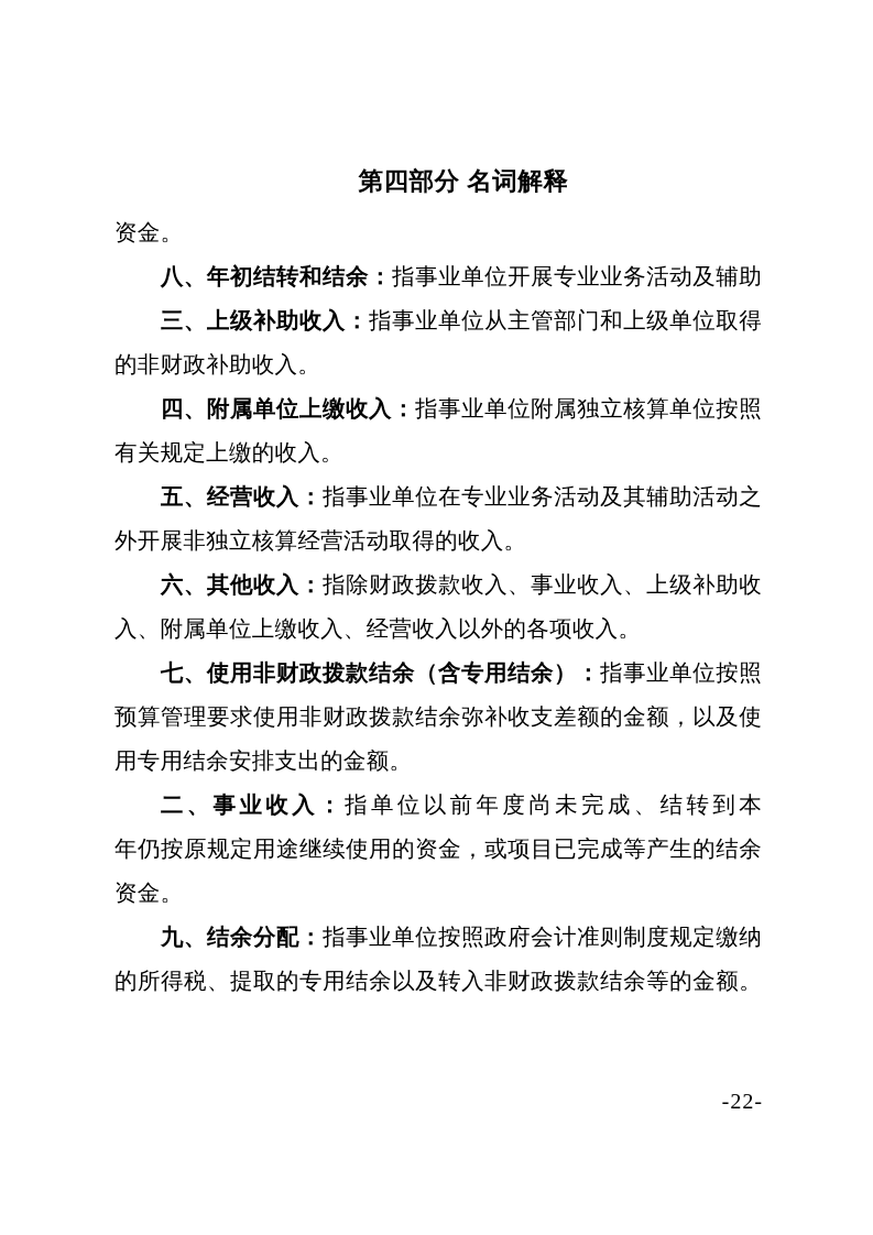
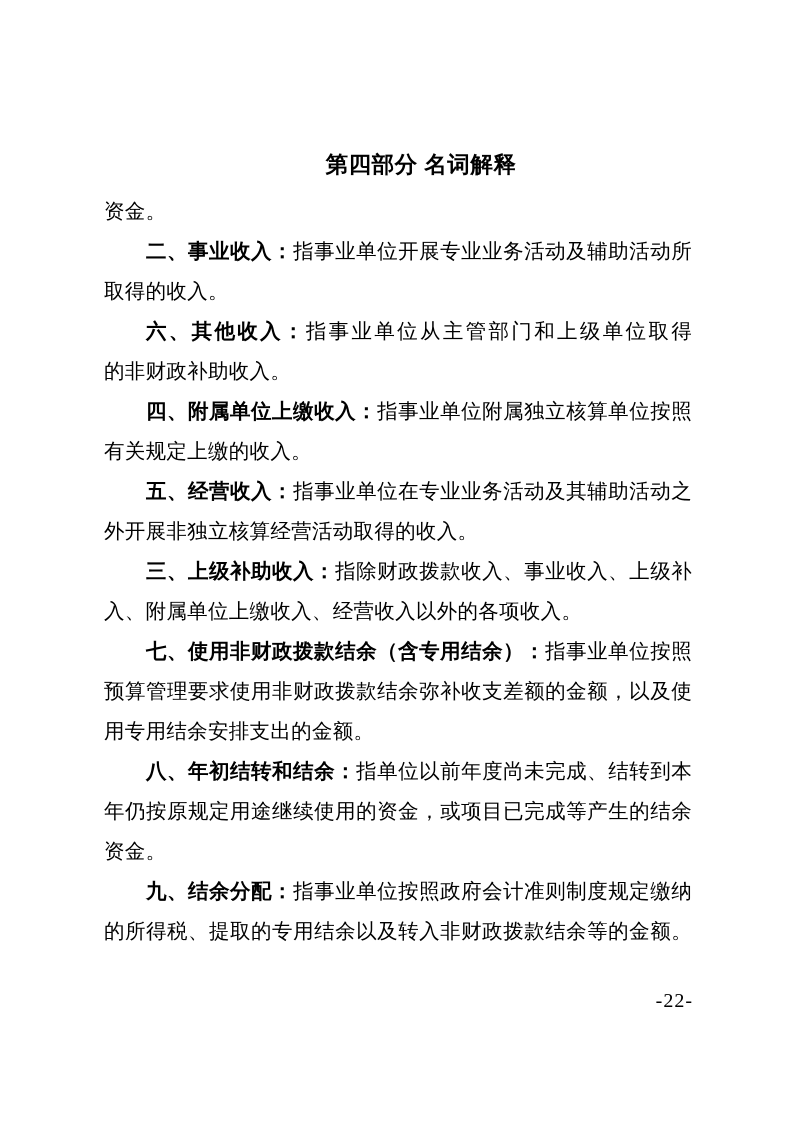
  第四部分 名词解释
  资金。
- 八、年初结转和结余：指事业单位开展专业业务活动及辅助
+ 二、事业收入：指事业单位开展专业业务活动及辅助活动所
+ 取得的收入。
- 三、上级补助收入：指事业单位从主管部门和上级单位取得
+ 六、其他收入：指事业单位从主管部门和上级单位取得
  的非财政补助收入。
  四、附属单位上缴收入：指事业单位附属独立核算单位按照
  有关规定上缴的收入。
  五、经营收入：指事业单位在专业业务活动及其辅助活动之
  外开展非独立核算经营活动取得的收入。
- 六、其他收入：指除财政拨款收入、事业收入、上级补助收
+ 三、上级补助收入：指除财政拨款收入、事业收入、上级补
  入、附属单位上缴收入、经营收入以外的各项收入。
  七、使用非财政拨款结余（含专用结余）：指事业单位按照
  预算管理要求使用非财政拨款结余弥补收支差额的金额，以及使
  用专用结余安排支出的金额。
- 二、事业收入：指单位以前年度尚未完成、结转到本
+ 八、年初结转和结余：指单位以前年度尚未完成、结转到本
  年仍按原规定用途继续使用的资金，或项目已完成等产生的结余
  资金。
  九、结余分配：指事业单位按照政府会计准则制度规定缴纳
  的所得税、提取的专用结余以及转入非财政拨款结余等的金额。
  -22-
